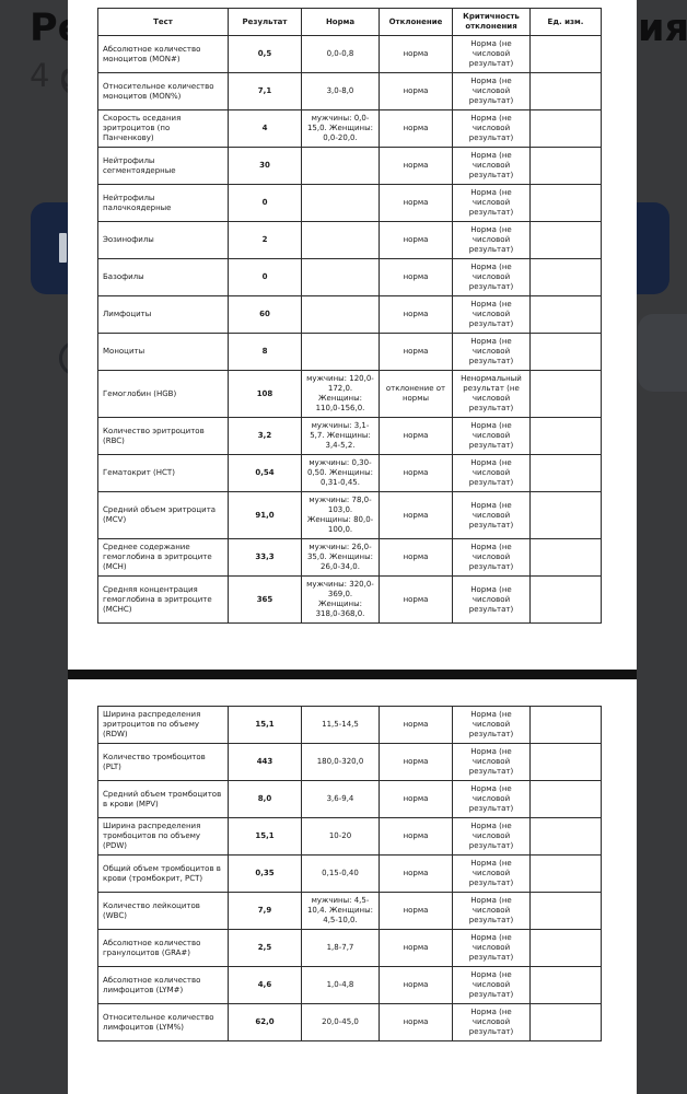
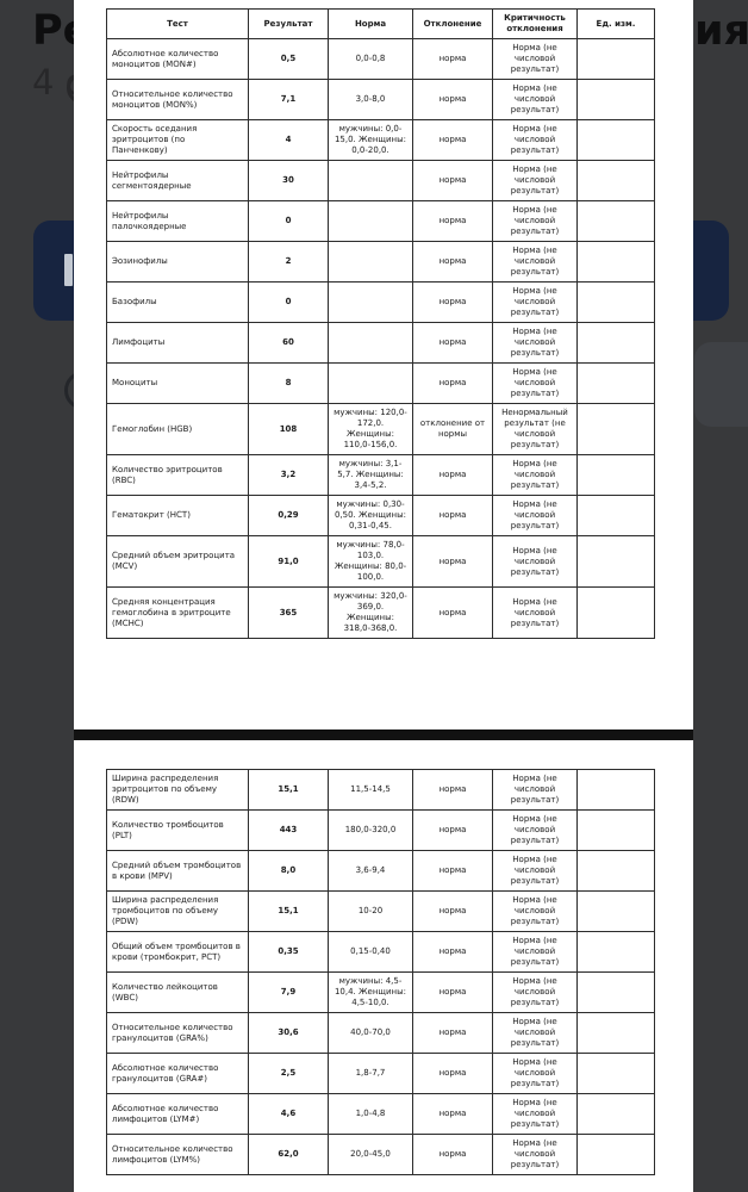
  ия
  Тест	Результат	Норма	Отклонение	Критичность отклонения	Ед. изм.
  Абсолютное количество моноцитов (MON#)	0,5	0,0-0,8	норма	Норма (не числовой результат)
  Относительное количество моноцитов (MON%)	7,1	3,0-8,0	норма	Норма (не числовой результат)
  Скорость оседания эритроцитов (по Панченкову)	4	мужчины: 0,0-15,0. Женщины: 0,0-20,0.	норма	Норма (не числовой результат)
  Нейтрофилы сегментоядерные	30		норма	Норма (не числовой результат)
  Нейтрофилы палочкоядерные	0		норма	Норма (не числовой результат)
  Эозинофилы	2		норма	Норма (не числовой результат)
  Базофилы	0		норма	Норма (не числовой результат)
  Лимфоциты	60		норма	Норма (не числовой результат)
  Моноциты	8		норма	Норма (не числовой результат)
  Гемоглобин (HGB)	108	мужчины: 120,0-172,0. Женщины: 110,0-156,0.	отклонение от нормы	Ненормальный результат (не числовой результат)
  Количество эритроцитов (RBC)	3,2	мужчины: 3,1-5,7. Женщины: 3,4-5,2.	норма	Норма (не числовой результат)
- Гематокрит (HCT)	0,54	мужчины: 0,30-0,50. Женщины: 0,31-0,45.	норма	Норма (не числовой результат)
+ Гематокрит (HCT)	0,29	мужчины: 0,30-0,50. Женщины: 0,31-0,45.	норма	Норма (не числовой результат)
  Средний объем эритроцита (MCV)	91,0	мужчины: 78,0-103,0. Женщины: 80,0-100,0.	норма	Норма (не числовой результат)
- Среднее содержание гемоглобина в эритроците (MCH)	33,3	мужчины: 26,0-35,0. Женщины: 26,0-34,0.	норма	Норма (не числовой результат)
  Средняя концентрация гемоглобина в эритроците (MCHC)	365	мужчины: 320,0-369,0. Женщины: 318,0-368,0.	норма	Норма (не числовой результат)
  Ширина распределения эритроцитов по объему (RDW)	15,1	11,5-14,5	норма	Норма (не числовой результат)
  Количество тромбоцитов (PLT)	443	180,0-320,0	норма	Норма (не числовой результат)
  Средний объем тромбоцитов в крови (MPV)	8,0	3,6-9,4	норма	Норма (не числовой результат)
  Ширина распределения тромбоцитов по объему (PDW)	15,1	10-20	норма	Норма (не числовой результат)
  Общий объем тромбоцитов в крови (тромбокрит, PCT)	0,35	0,15-0,40	норма	Норма (не числовой результат)
  Количество лейкоцитов (WBC)	7,9	мужчины: 4,5-10,4. Женщины: 4,5-10,0.	норма	Норма (не числовой результат)
+ Относительное количество гранулоцитов (GRA%)	30,6	40,0-70,0	норма	Норма (не числовой результат)
  Абсолютное количество гранулоцитов (GRA#)	2,5	1,8-7,7	норма	Норма (не числовой результат)
  Абсолютное количество лимфоцитов (LYM#)	4,6	1,0-4,8	норма	Норма (не числовой результат)
  Относительное количество лимфоцитов (LYM%)	62,0	20,0-45,0	норма	Норма (не числовой результат)
